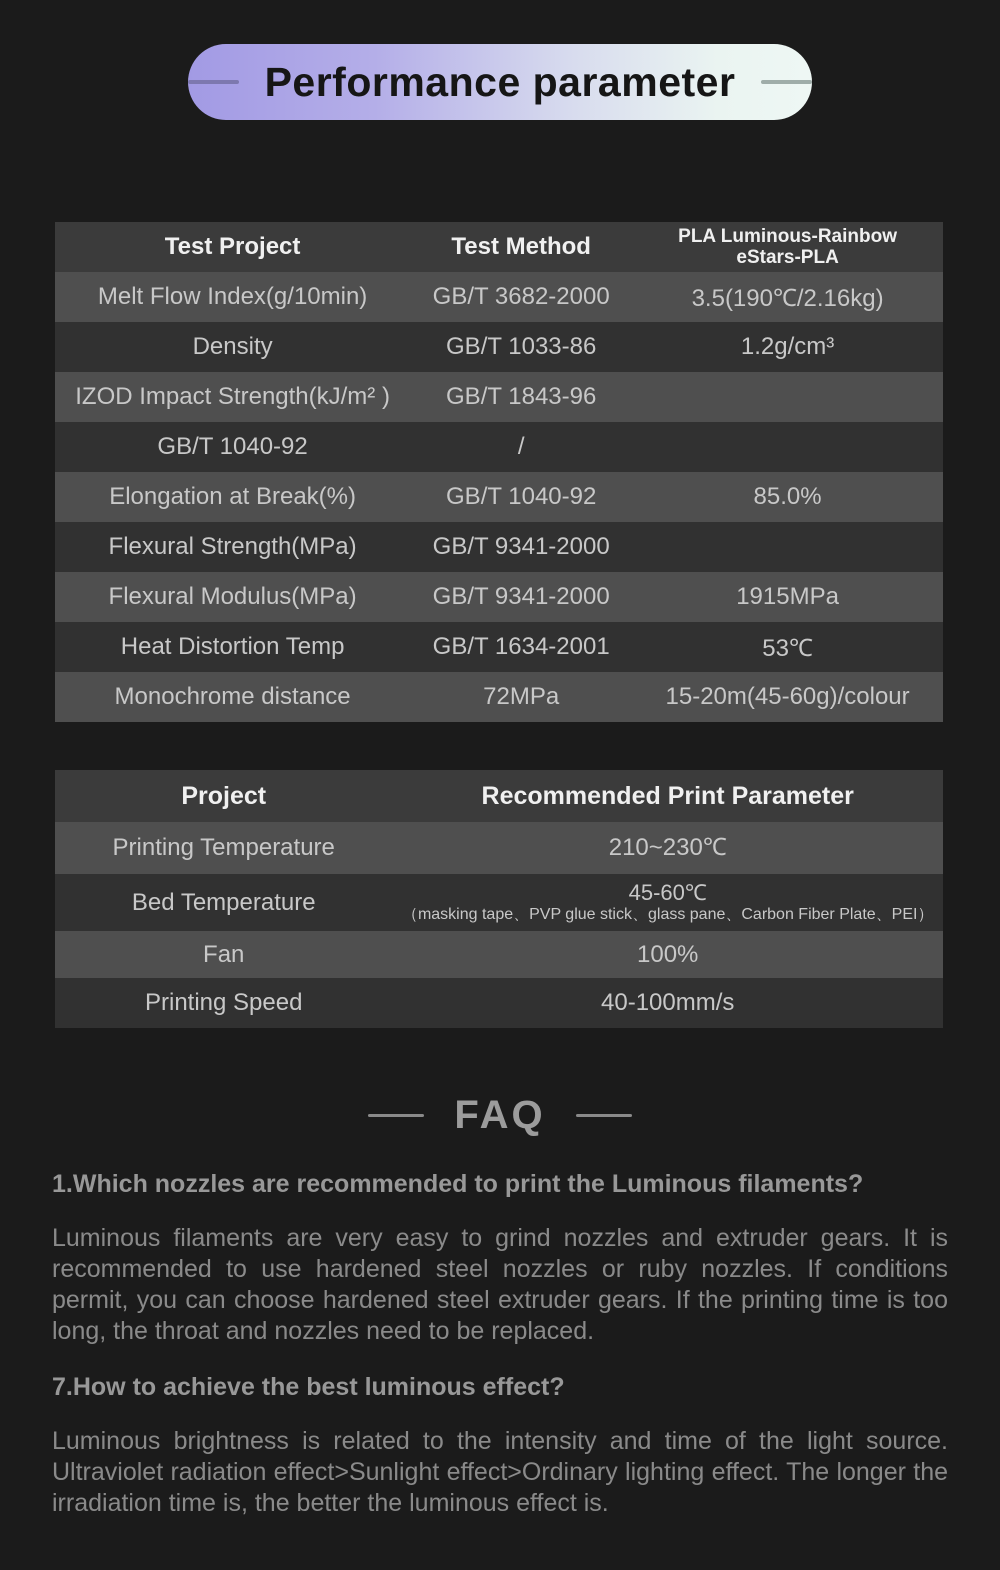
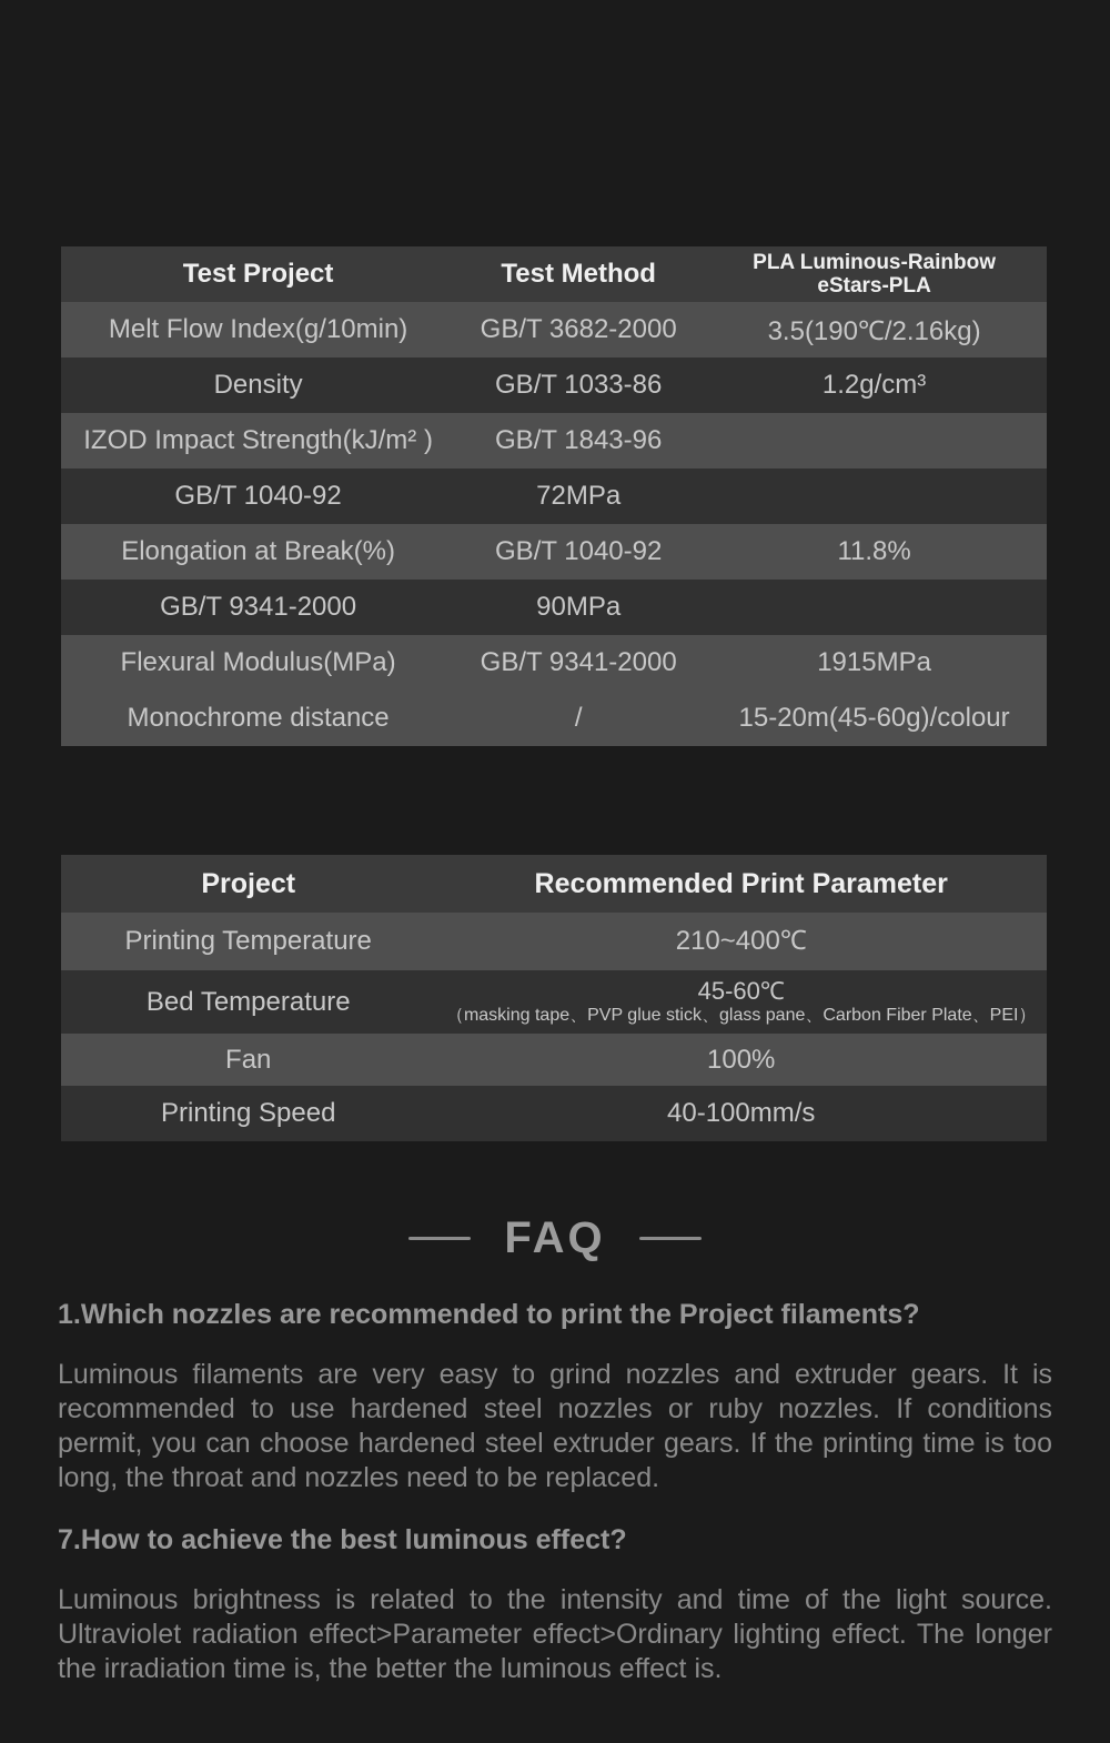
- Performance parameter
  Test Project
  Test Method
  PLA Luminous-Rainbow
  eStars-PLA
  Melt Flow Index(g/10min)
  GB/T 3682-2000
  3.5(190℃/2.16kg)
  Density
  GB/T 1033-86
  1.2g/cm³
  IZOD Impact Strength(kJ/m² )
  GB/T 1843-96
  GB/T 1040-92
- /
+ 72MPa
  Elongation at Break(%)
  GB/T 1040-92
- 85.0%
+ 11.8%
- Flexural Strength(MPa)
  GB/T 9341-2000
+ 90MPa
  Flexural Modulus(MPa)
  GB/T 9341-2000
  1915MPa
- Heat Distortion Temp
- GB/T 1634-2001
- 53℃
  Monochrome distance
- 72MPa
+ /
  15-20m(45-60g)/colour
  Project
  Recommended Print Parameter
  Printing Temperature
- 210~230℃
+ 210~400℃
  Bed Temperature
  45-60℃
  （masking tape、PVP glue stick、glass pane、Carbon Fiber Plate、PEI）
  Fan
  100%
  Printing Speed
  40-100mm/s
  FAQ
- 1.Which nozzles are recommended to print the Luminous filaments?
+ 1.Which nozzles are recommended to print the Project filaments?
  Luminous filaments are very easy to grind nozzles and extruder gears. It is recommended to use hardened steel nozzles or ruby nozzles. If conditions permit, you can choose hardened steel extruder gears. If the printing time is too long, the throat and nozzles need to be replaced.
  7.How to achieve the best luminous effect?
- Luminous brightness is related to the intensity and time of the light source. Ultraviolet radiation effect>Sunlight effect>Ordinary lighting effect. The longer the irradiation time is, the better the luminous effect is.
+ Luminous brightness is related to the intensity and time of the light source. Ultraviolet radiation effect>Parameter effect>Ordinary lighting effect. The longer the irradiation time is, the better the luminous effect is.
